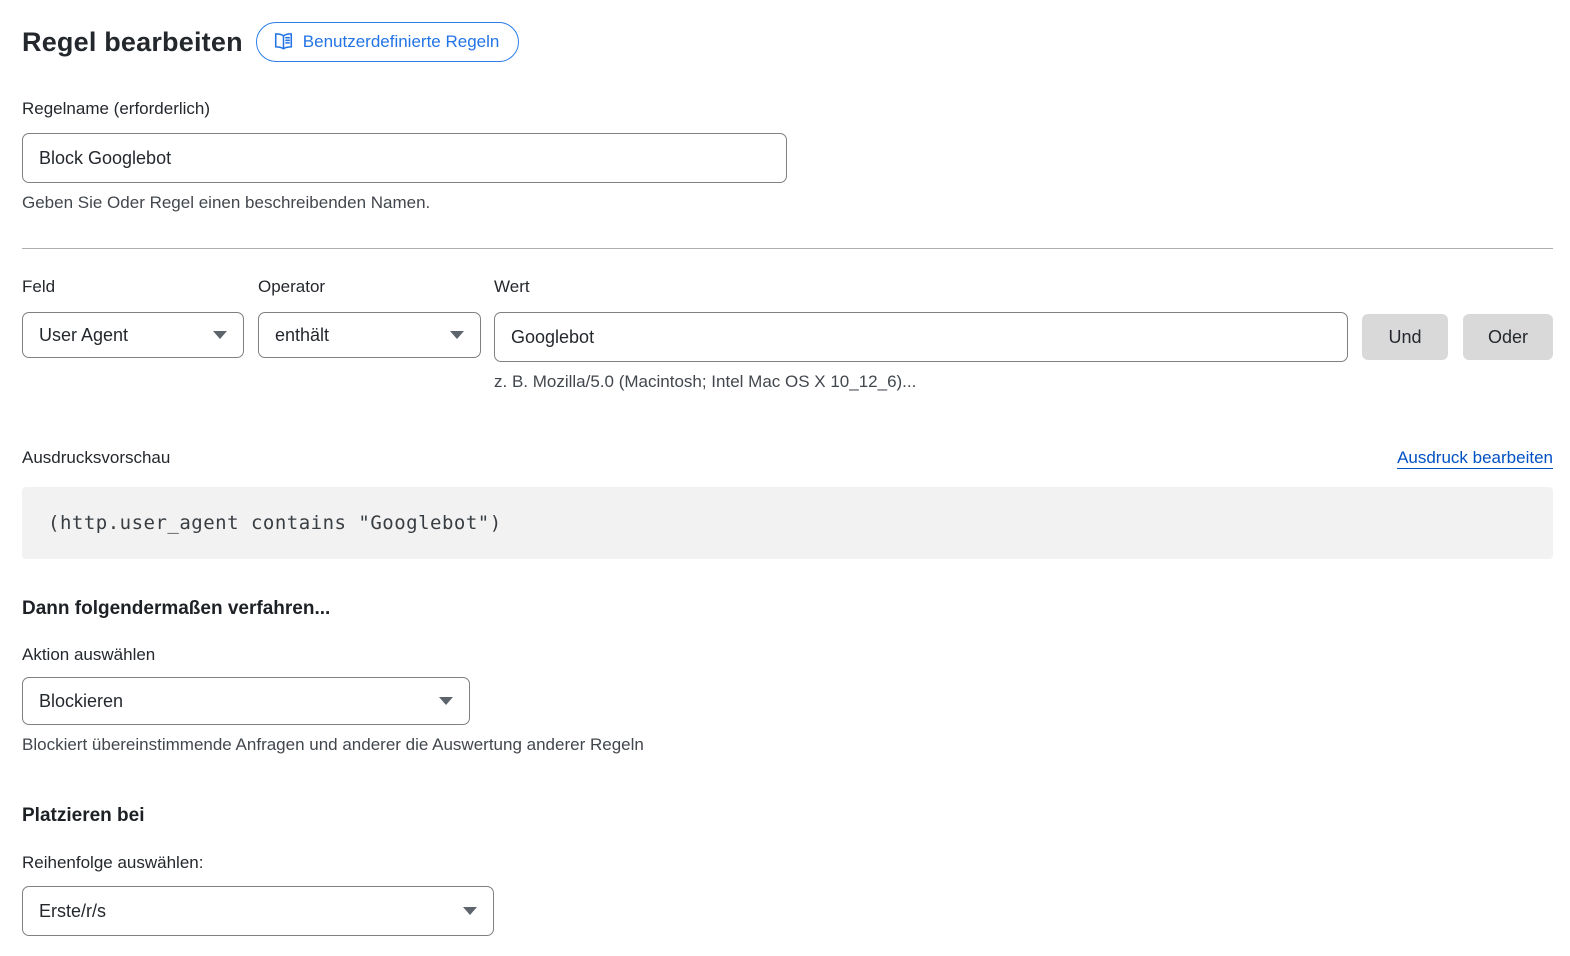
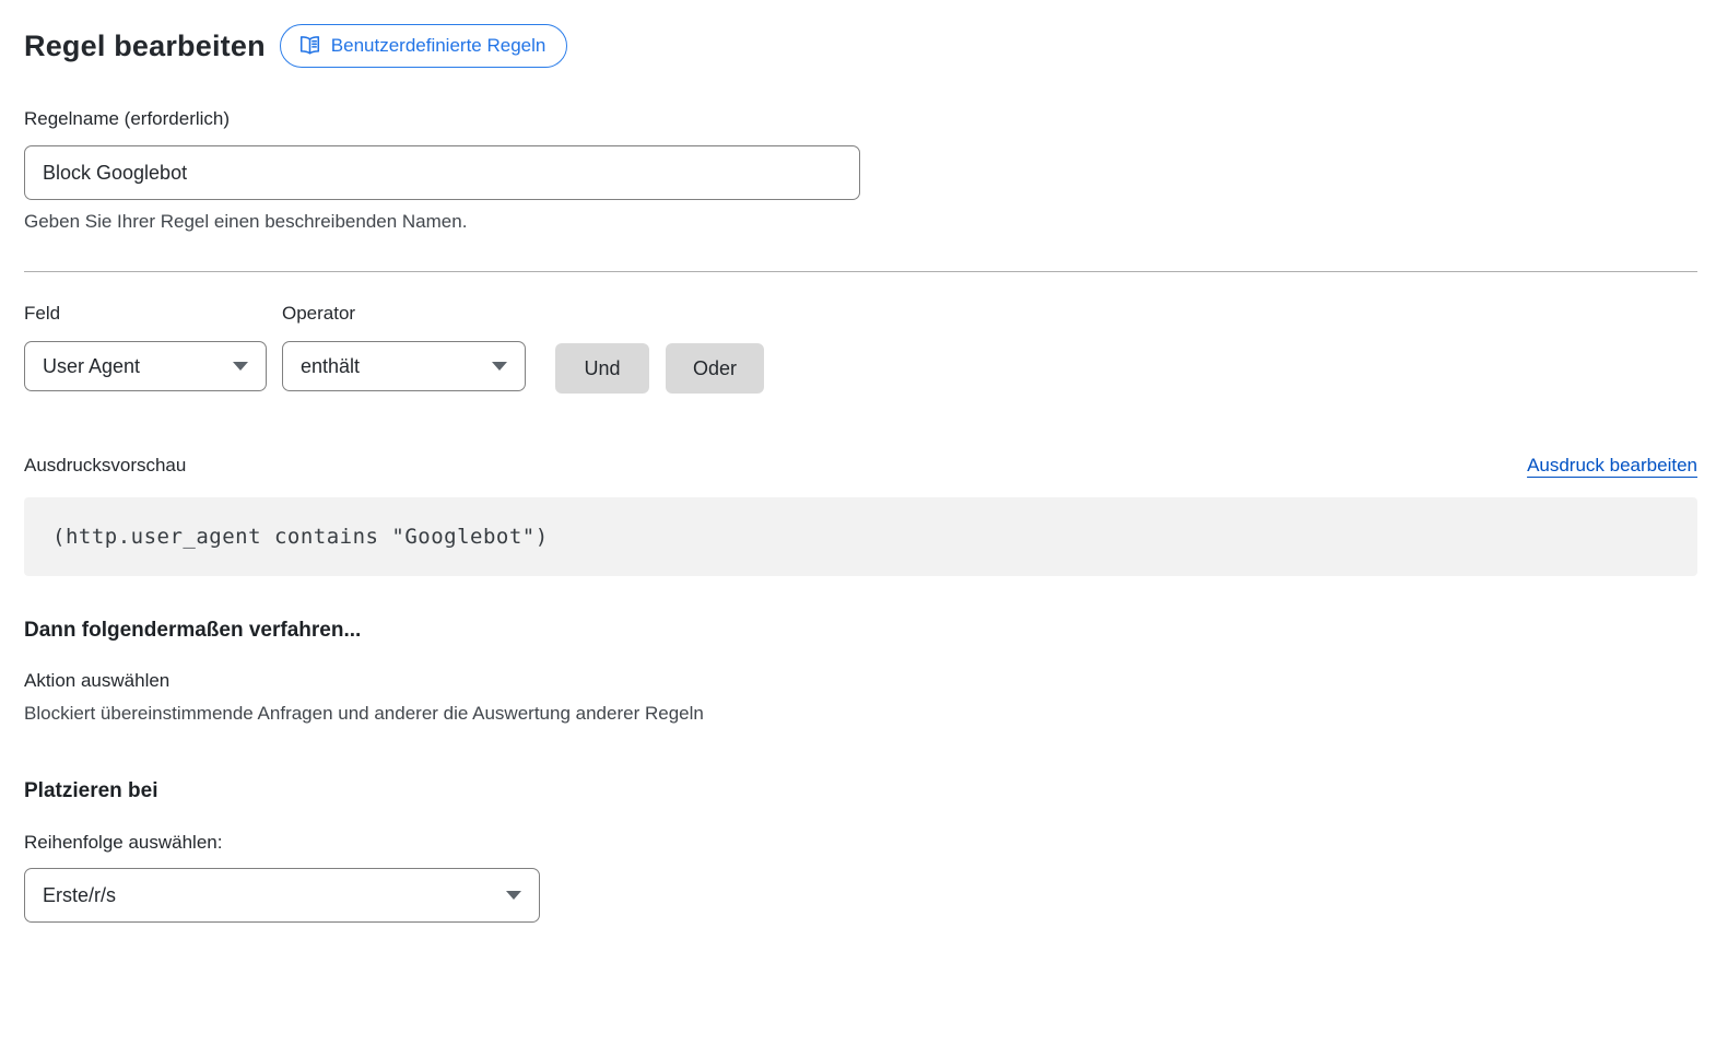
  Regel bearbeiten
  Benutzerdefinierte Regeln
  Regelname (erforderlich)
  Block Googlebot
- Geben Sie Oder Regel einen beschreibenden Namen.
+ Geben Sie Ihrer Regel einen beschreibenden Namen.
  Feld
  User Agent
  Operator
  enthält
- Wert
- Googlebot
- z. B. Mozilla/5.0 (Macintosh; Intel Mac OS X 10_12_6)...
  Und
  Oder
  Ausdrucksvorschau
  Ausdruck bearbeiten
  (http.user_agent contains "Googlebot")
  Dann folgendermaßen verfahren...
  Aktion auswählen
- Blockieren
  Blockiert übereinstimmende Anfragen und anderer die Auswertung anderer Regeln
  Platzieren bei
  Reihenfolge auswählen:
  Erste/r/s
